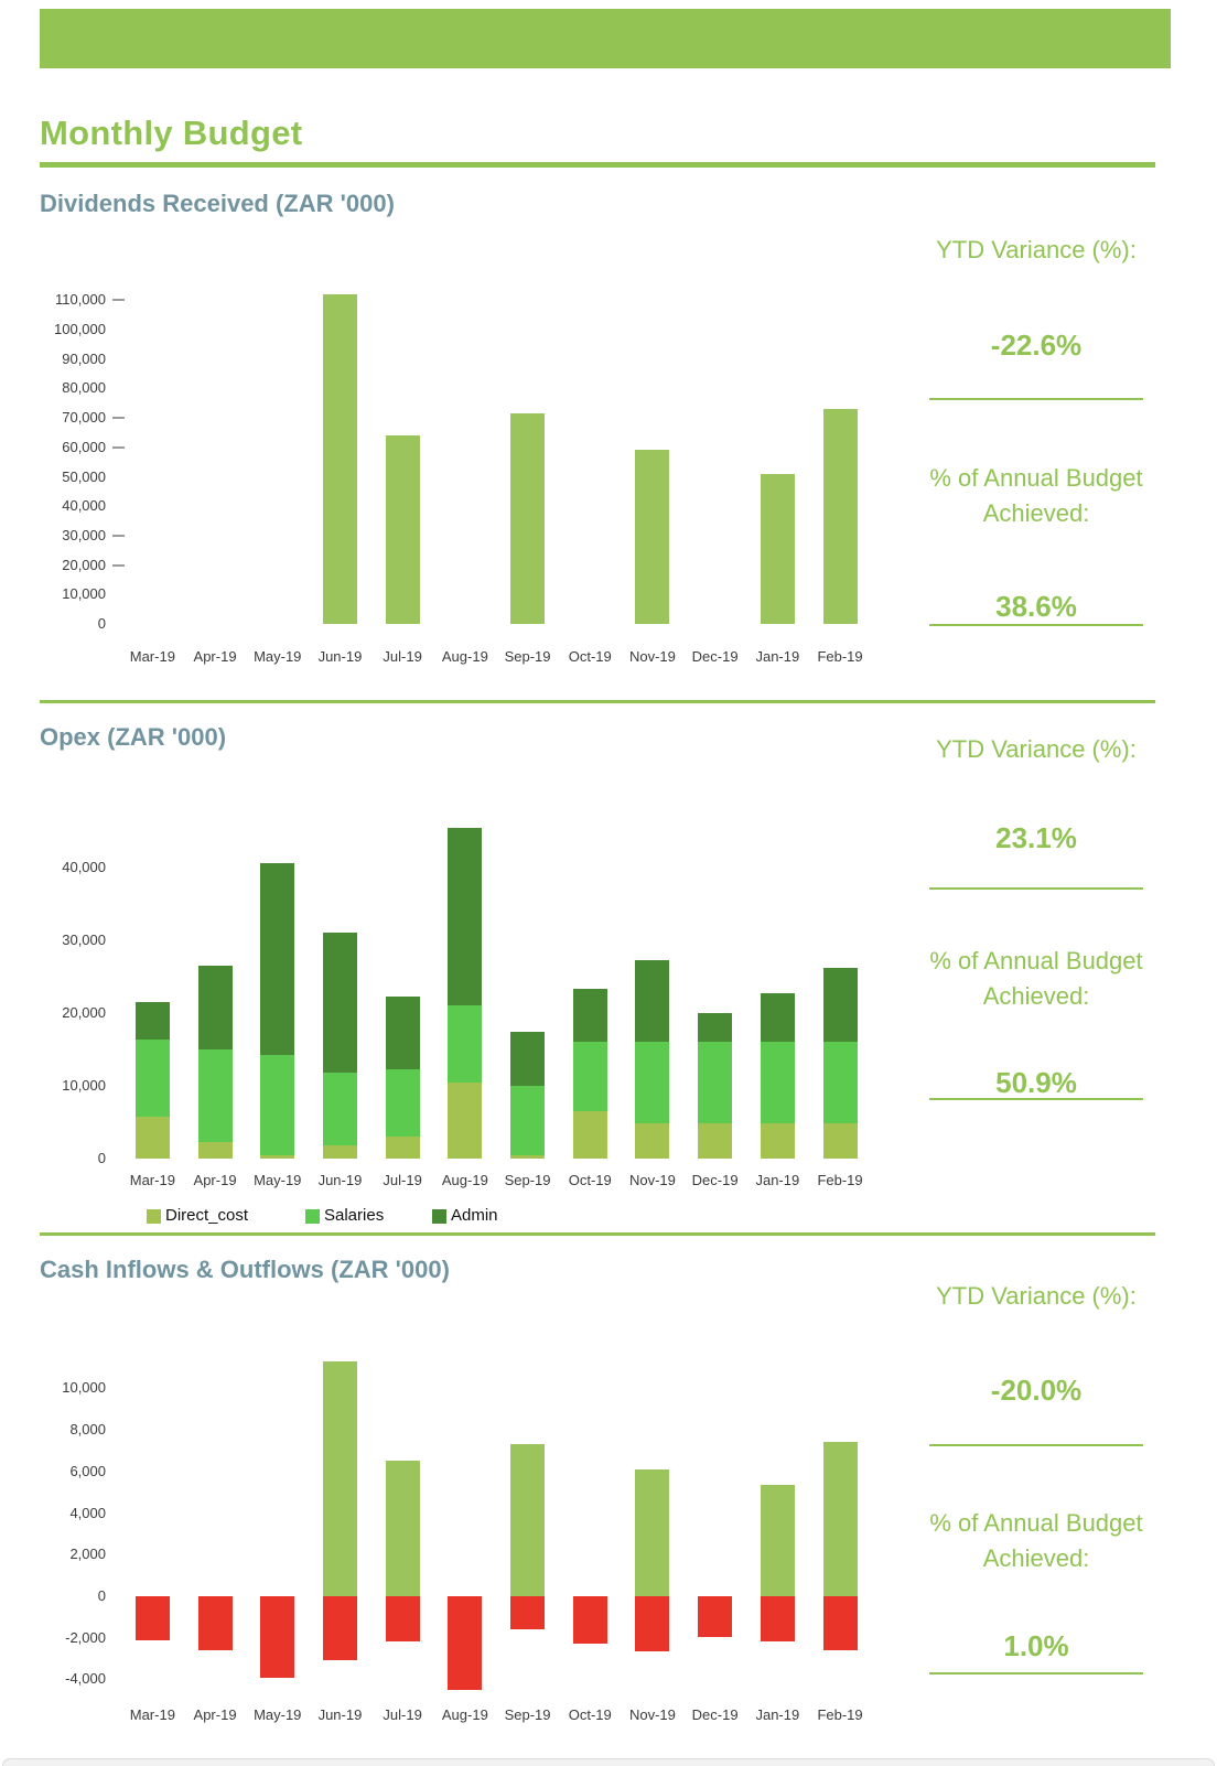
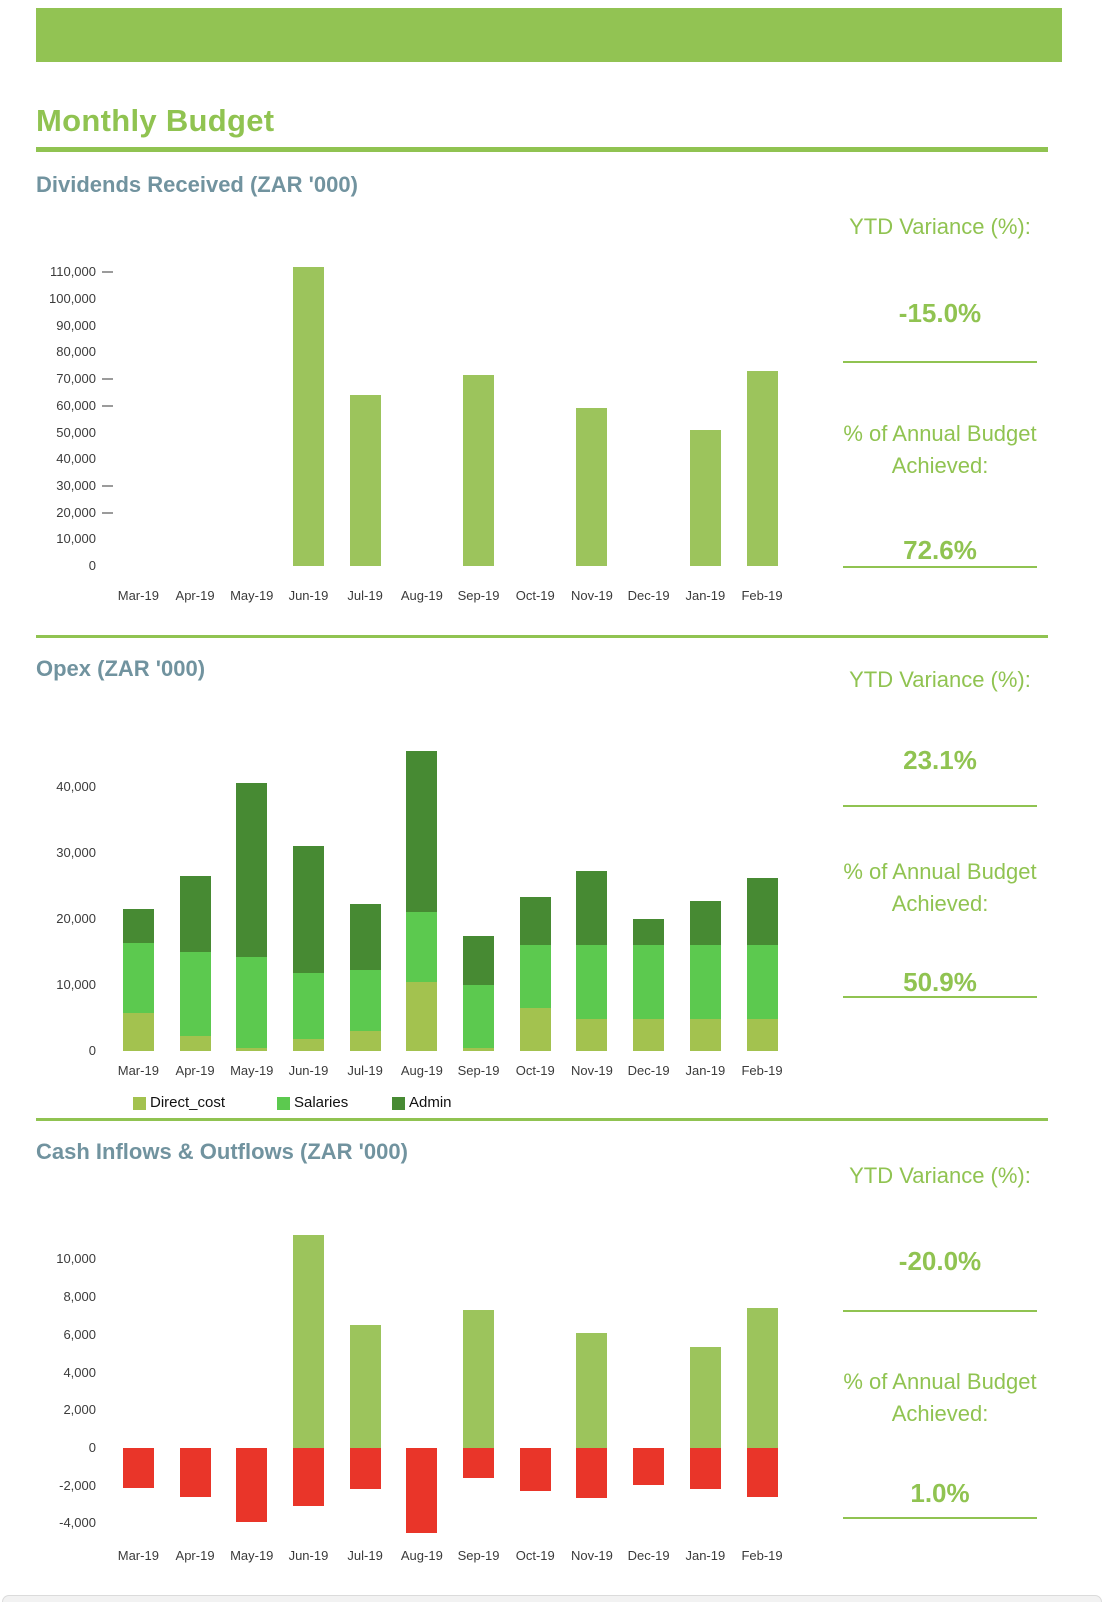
  Monthly Budget
  Dividends Received (ZAR '000)
  Opex (ZAR '000)
  Cash Inflows & Outflows (ZAR '000)
  0
  10,000
  20,000
  30,000
  40,000
  50,000
  60,000
  70,000
  80,000
  90,000
  100,000
  110,000
  Mar-19
  Apr-19
  May-19
  Jun-19
  Jul-19
  Aug-19
  Sep-19
  Oct-19
  Nov-19
  Dec-19
  Jan-19
  Feb-19
  0
  10,000
  20,000
  30,000
  40,000
  Mar-19
  Apr-19
  May-19
  Jun-19
  Jul-19
  Aug-19
  Sep-19
  Oct-19
  Nov-19
  Dec-19
  Jan-19
  Feb-19
  -4,000
  -2,000
  0
  2,000
  4,000
  6,000
  8,000
  10,000
  Mar-19
  Apr-19
  May-19
  Jun-19
  Jul-19
  Aug-19
  Sep-19
  Oct-19
  Nov-19
  Dec-19
  Jan-19
  Feb-19
  YTD Variance (%):
- -22.6%
+ -15.0%
  % of Annual Budget Achieved:
- 38.6%
+ 72.6%
  YTD Variance (%):
  23.1%
  % of Annual Budget Achieved:
  50.9%
  YTD Variance (%):
  -20.0%
  % of Annual Budget Achieved:
  1.0%
  Direct_cost
  Salaries
  Admin
